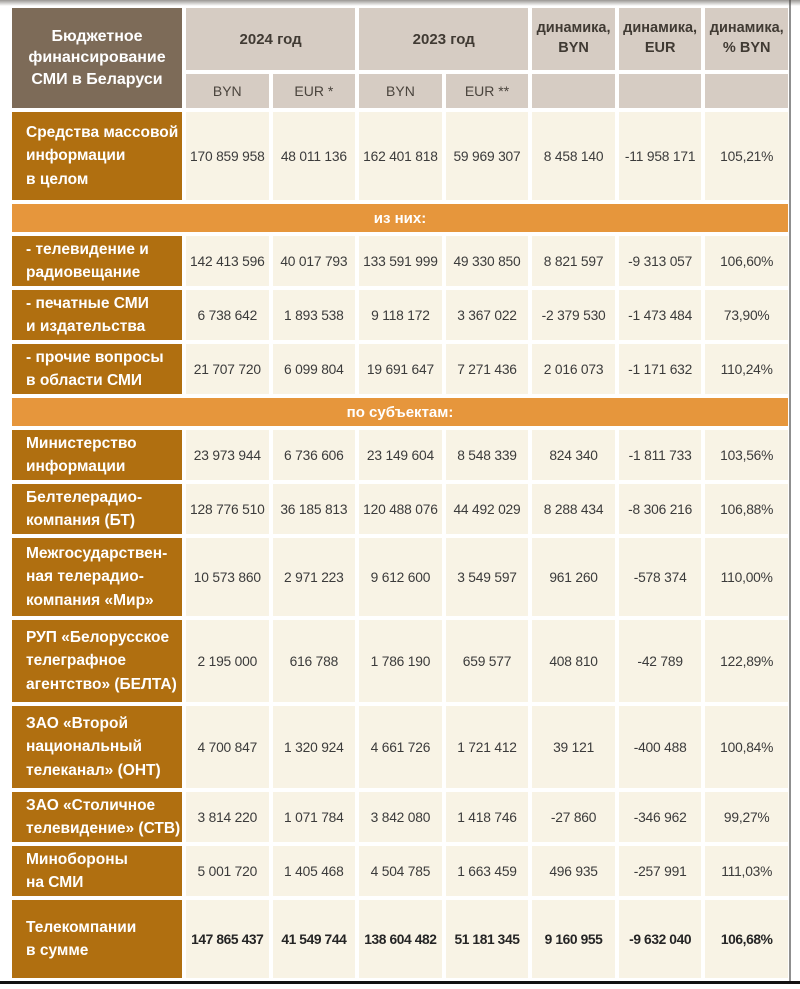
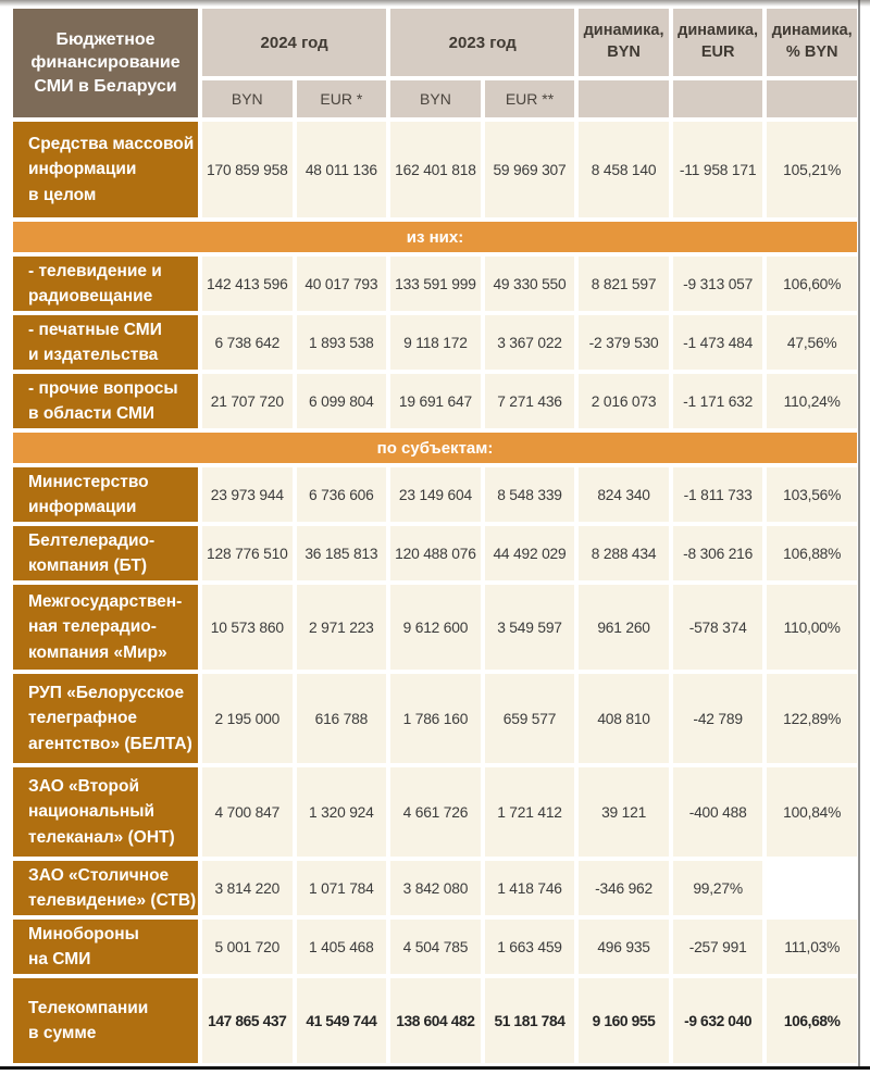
  Бюджетное
  финансирование
  СМИ в Беларуси
  2024 год
  2023 год
  динамика,
  BYN
  динамика,
  EUR
  динамика,
  % BYN
  BYN
  EUR *
  BYN
  EUR **
  Средства массовой
  информации
  в целом
  170 859 958
  48 011 136
  162 401 818
  59 969 307
  8 458 140
  -11 958 171
  105,21%
  из них:
  - телевидение и
  радиовещание
  142 413 596
  40 017 793
  133 591 999
- 49 330 850
+ 49 330 550
  8 821 597
  -9 313 057
  106,60%
  - печатные СМИ
  и издательства
  6 738 642
  1 893 538
  9 118 172
  3 367 022
  -2 379 530
  -1 473 484
- 73,90%
+ 47,56%
  - прочие вопросы
  в области СМИ
  21 707 720
  6 099 804
  19 691 647
  7 271 436
  2 016 073
  -1 171 632
  110,24%
  по субъектам:
  Министерство
  информации
  23 973 944
  6 736 606
  23 149 604
  8 548 339
  824 340
  -1 811 733
  103,56%
  Белтелерадио-
  компания (БТ)
  128 776 510
  36 185 813
  120 488 076
  44 492 029
  8 288 434
  -8 306 216
  106,88%
  Межгосударствен-
  ная телерадио-
  компания «Мир»
  10 573 860
  2 971 223
  9 612 600
  3 549 597
  961 260
  -578 374
  110,00%
  РУП «Белорусское
  телеграфное
  агентство» (БЕЛТА)
  2 195 000
  616 788
- 1 786 190
+ 1 786 160
  659 577
  408 810
  -42 789
  122,89%
  ЗАО «Второй
  национальный
  телеканал» (ОНТ)
  4 700 847
  1 320 924
  4 661 726
  1 721 412
  39 121
  -400 488
  100,84%
  ЗАО «Столичное
  телевидение» (СТВ)
  3 814 220
  1 071 784
  3 842 080
  1 418 746
- -27 860
  -346 962
  99,27%
  Минобороны
  на СМИ
  5 001 720
  1 405 468
  4 504 785
  1 663 459
  496 935
  -257 991
  111,03%
  Телекомпании
  в сумме
  147 865 437
  41 549 744
  138 604 482
- 51 181 345
+ 51 181 784
  9 160 955
  -9 632 040
  106,68%
